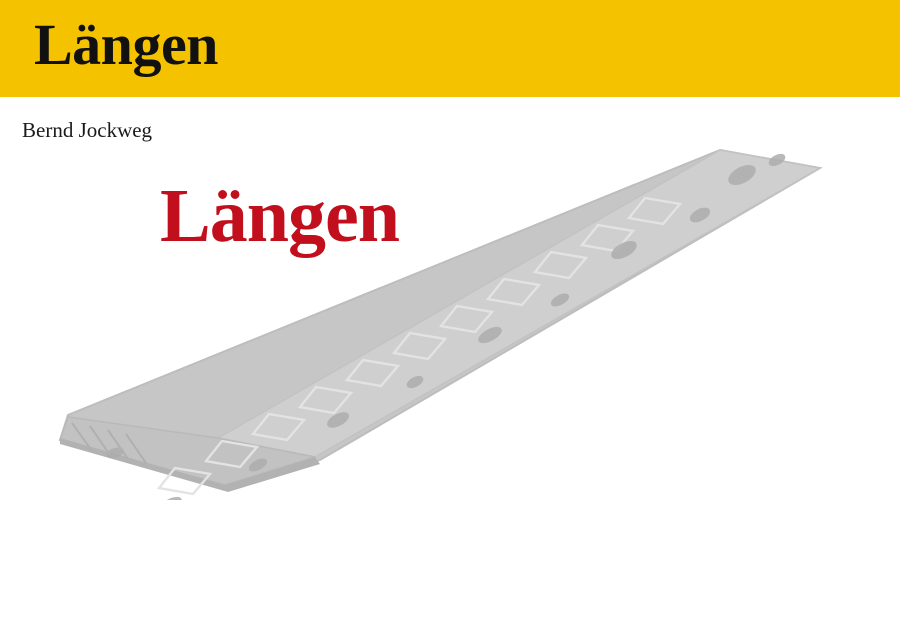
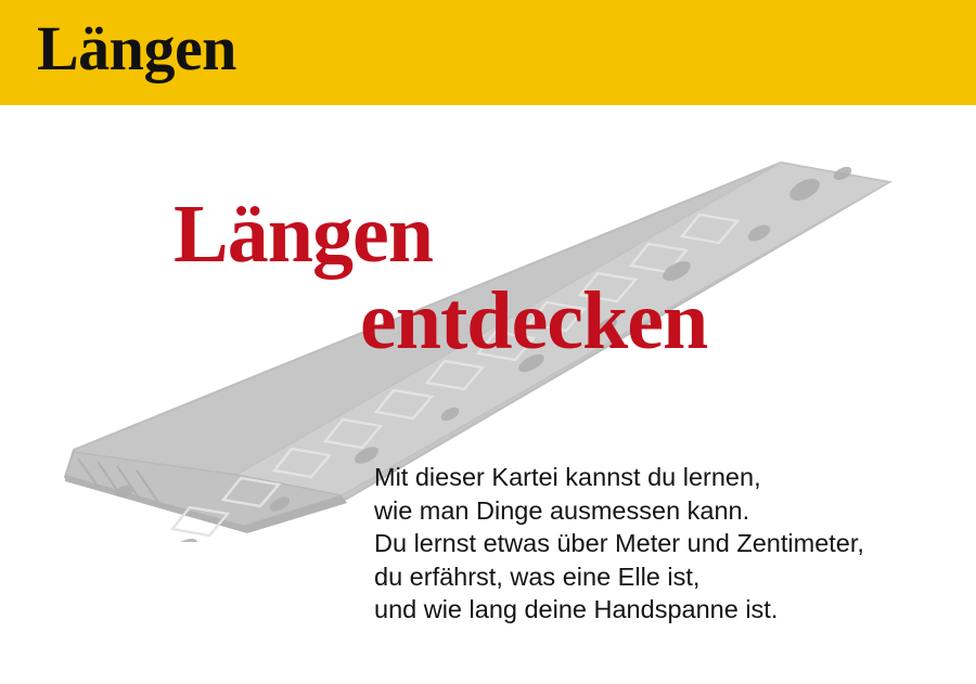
  Längen
- Bernd Jockweg
  Längen
+ entdecken
+ Mit dieser Kartei kannst du lernen,
+ wie man Dinge ausmessen kann.
+ Du lernst etwas über Meter und Zentimeter,
+ du erfährst, was eine Elle ist,
+ und wie lang deine Handspanne ist.
